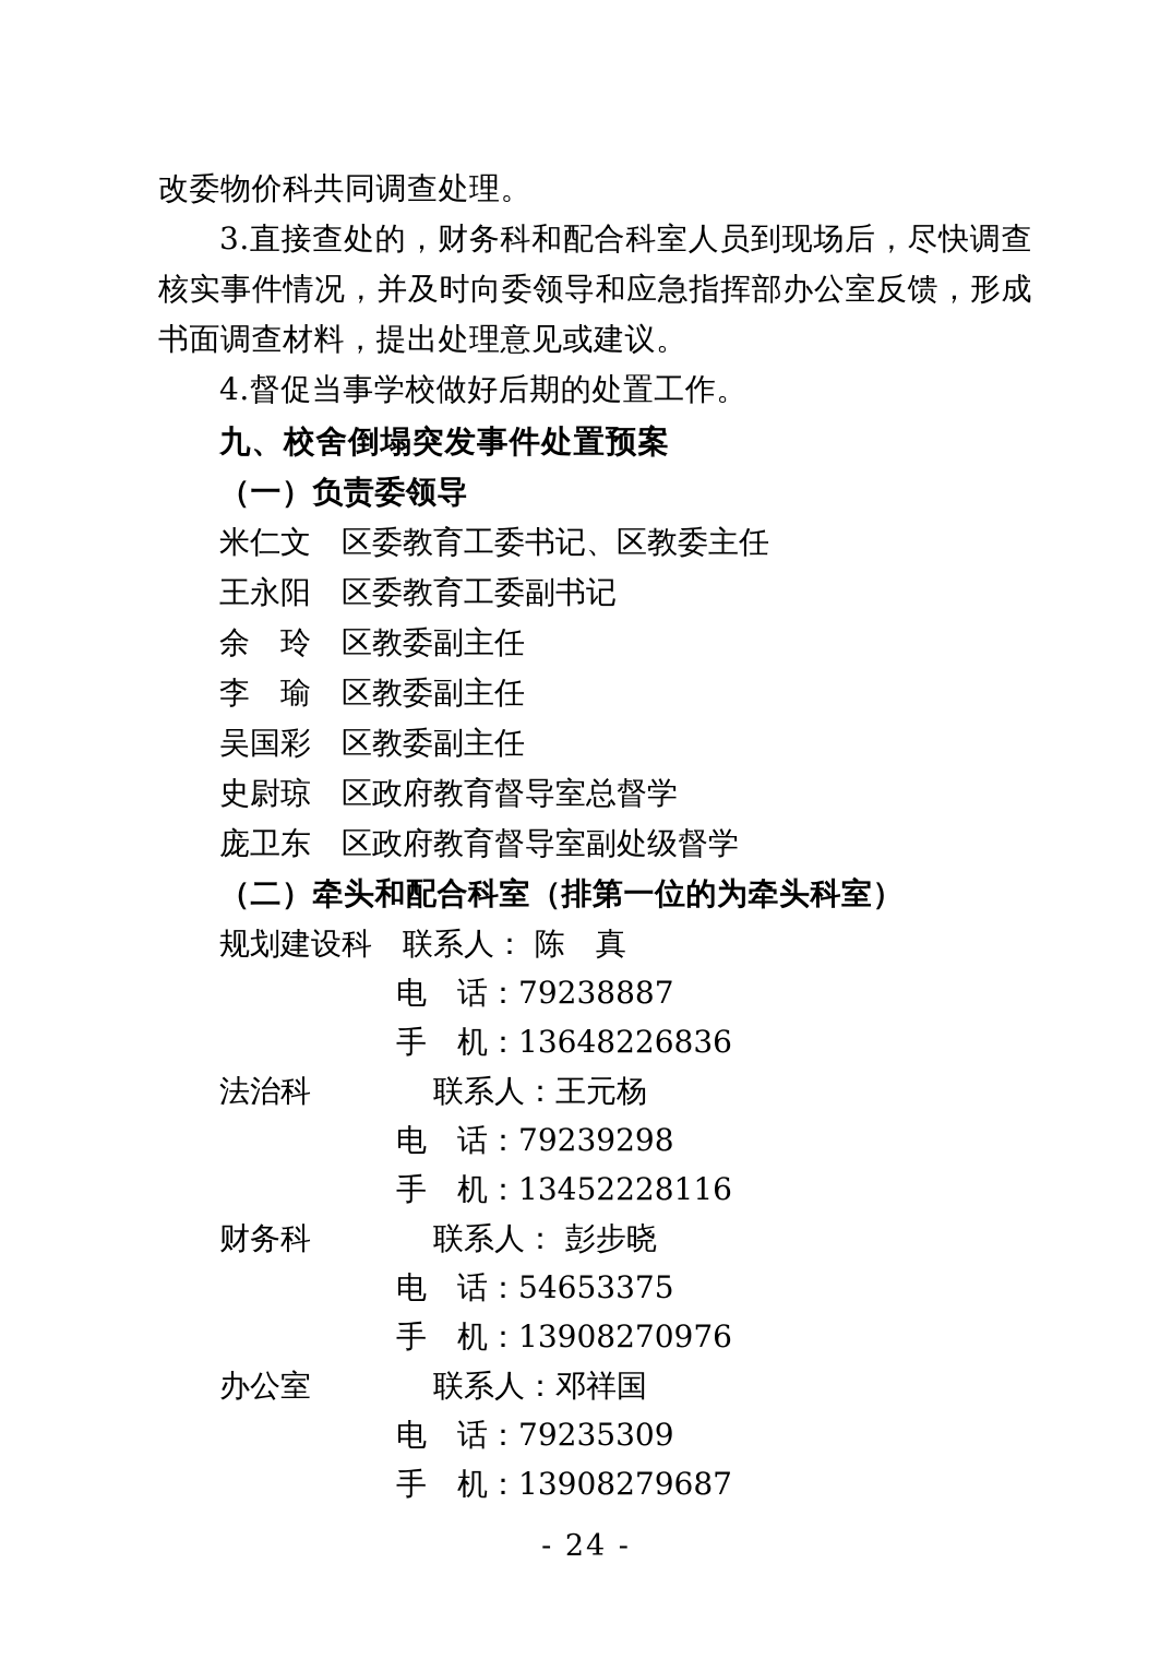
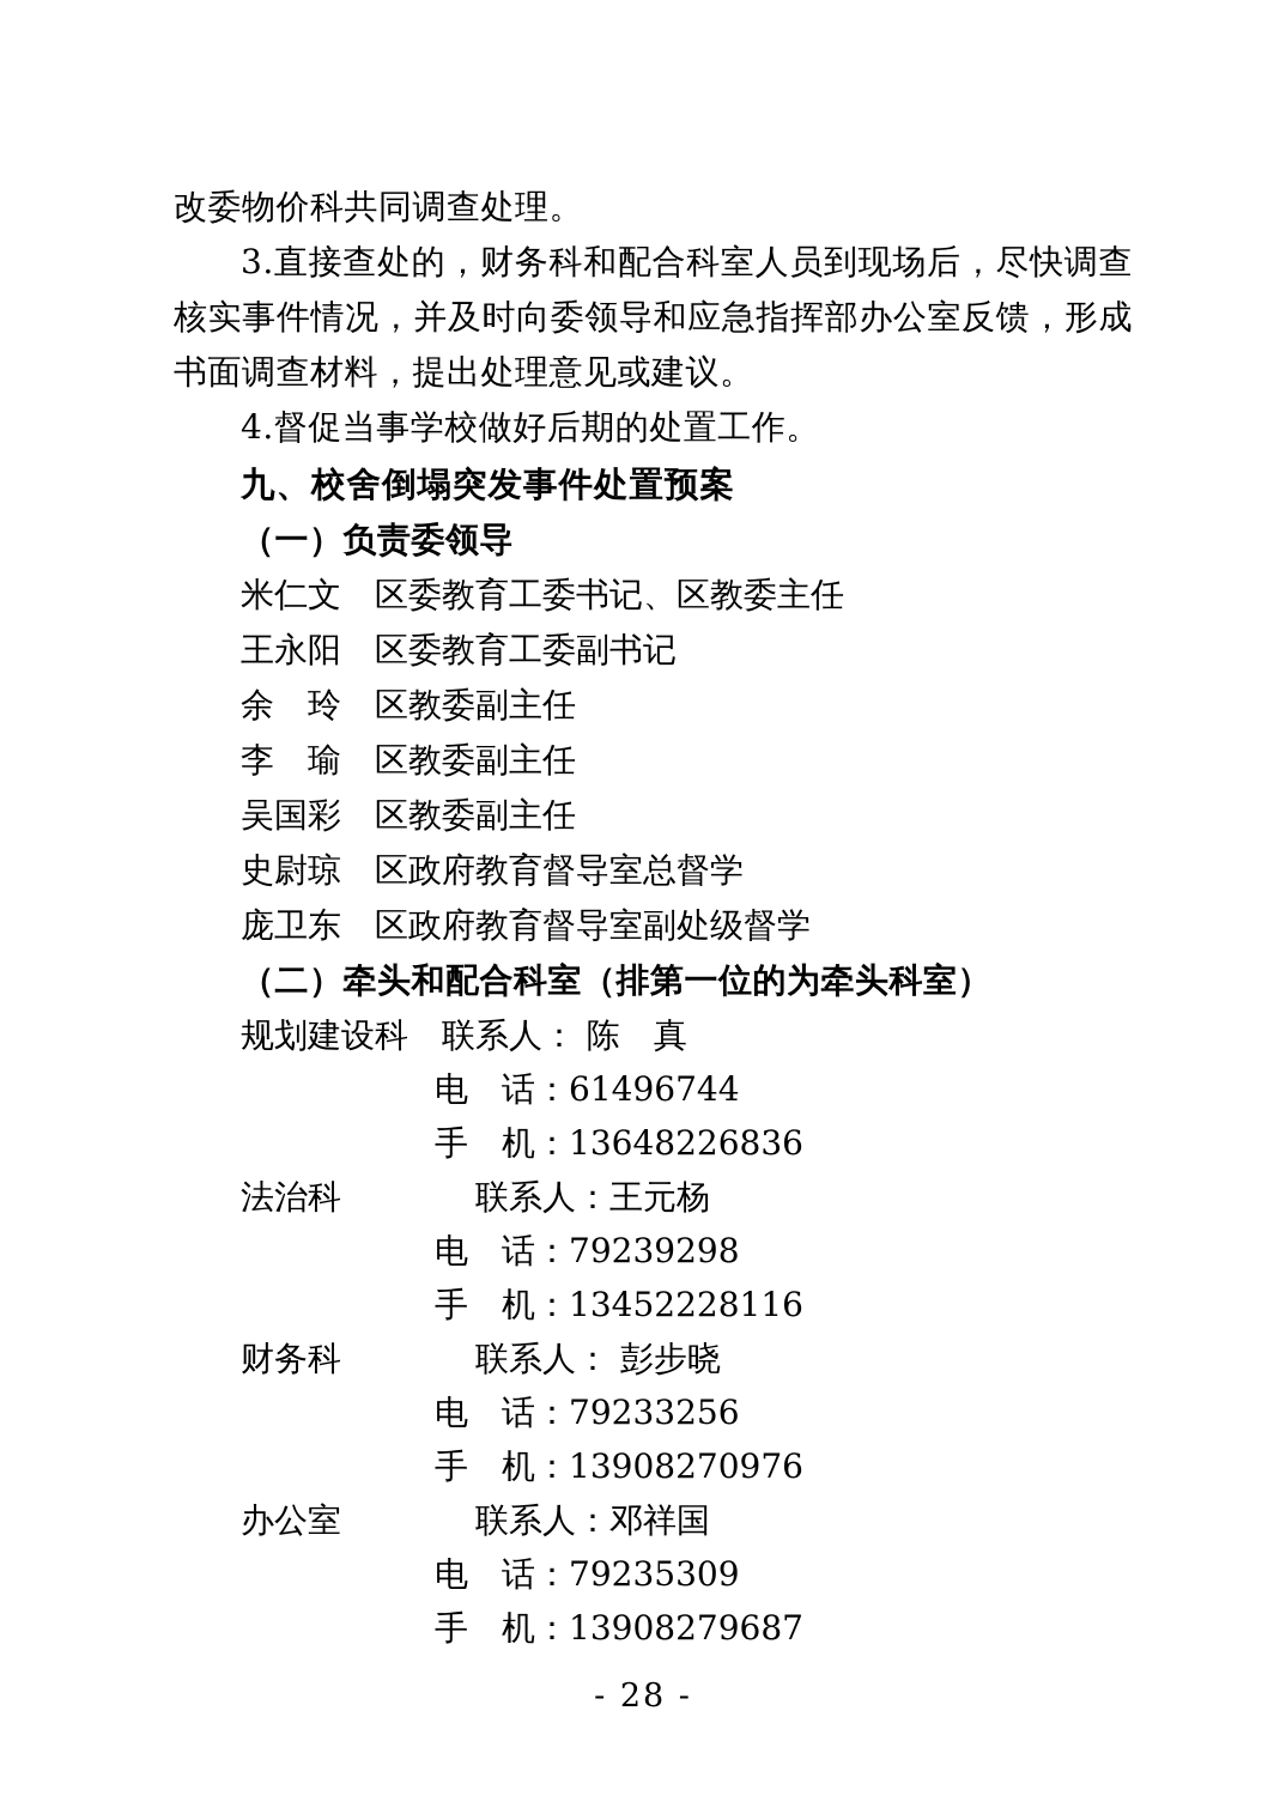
  改委物价科共同调查处理。
  3.直接查处的，财务科和配合科室人员到现场后，尽快调查核实事件情况，并及时向委领导和应急指挥部办公室反馈，形成书面调查材料，提出处理意见或建议。
  4.督促当事学校做好后期的处置工作。
  九、校舍倒塌突发事件处置预案
  （一）负责委领导
  米仁文 区委教育工委书记、区教委主任
  王永阳 区委教育工委副书记
  余 玲 区教委副主任
  李 瑜 区教委副主任
  吴国彩 区教委副主任
  史尉琼 区政府教育督导室总督学
  庞卫东 区政府教育督导室副处级督学
  （二）牵头和配合科室（排第一位的为牵头科室）
  规划建设科 联系人： 陈 真
- 电 话：79238887
+ 电 话：61496744
  手 机：13648226836
  法治科 联系人：王元杨
  电 话：79239298
  手 机：13452228116
  财务科 联系人： 彭步晓
- 电 话：54653375
+ 电 话：79233256
  手 机：13908270976
  办公室 联系人：邓祥国
  电 话：79235309
  手 机：13908279687
- - 24 -
+ - 28 -
